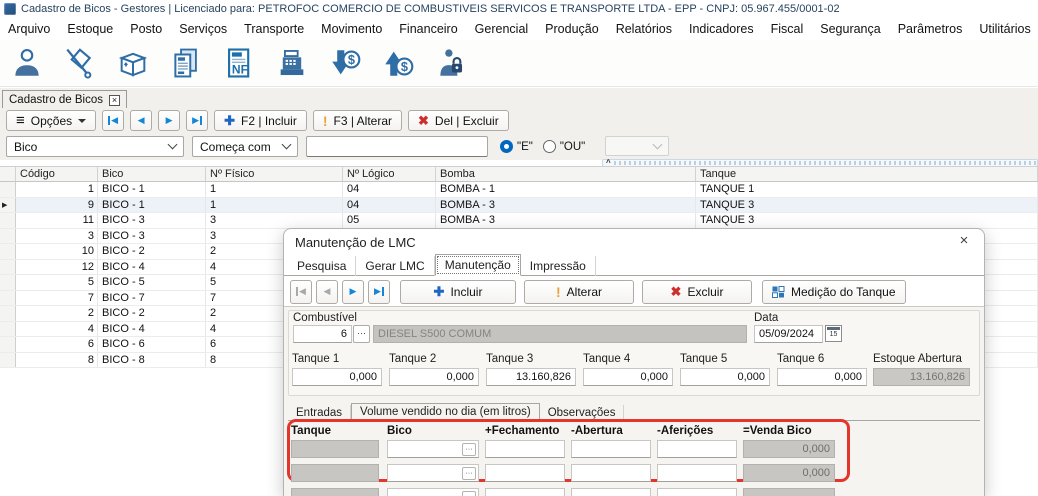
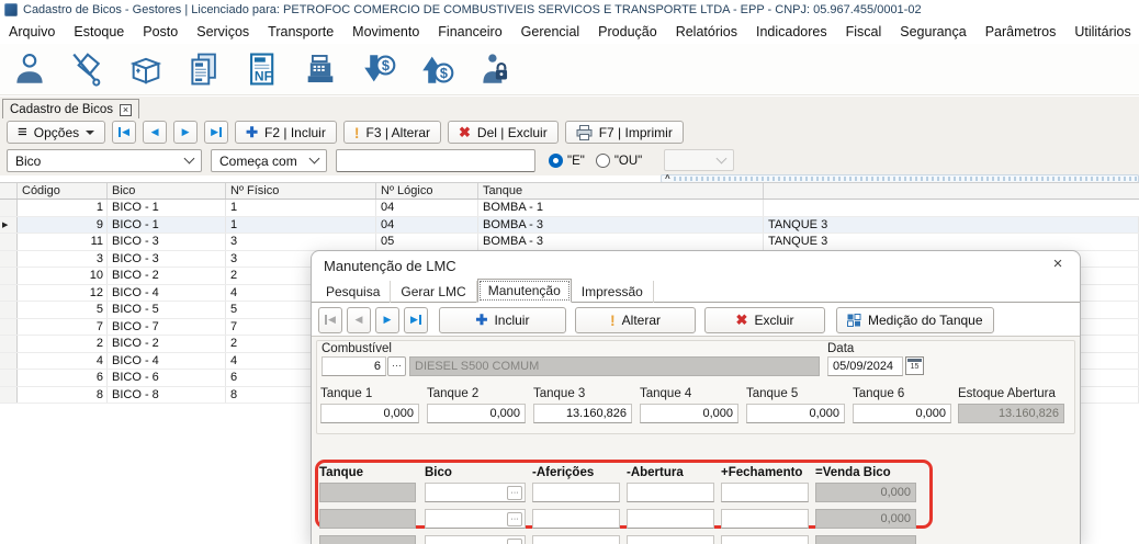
  Cadastro de Bicos - Gestores | Licenciado para: PETROFOC COMERCIO DE COMBUSTIVEIS SERVICOS E TRANSPORTE LTDA - EPP - CNPJ: 05.967.455/0001-02
  Arquivo
  Estoque
  Posto
  Serviços
  Transporte
  Movimento
  Financeiro
  Gerencial
  Produção
  Relatórios
  Indicadores
  Fiscal
  Segurança
  Parâmetros
  Utilitários
  NF
  $
  $
  Cadastro de Bicos
  ×
  ≡
  Opções
  ◀
  ◀
  ▶
  ▶
  ✚
  F2 | Incluir
  !
  F3 | Alterar
  ✖
  Del | Excluir
+ F7 | Imprimir
  Bico
  Começa com
  "E"
  "OU"
  ^
  Código
  Bico
  Nº Físico
  Nº Lógico
- Bomba
  Tanque
  1
  BICO - 1
  1
  04
  BOMBA - 1
- TANQUE 1
  9
  BICO - 1
  1
  04
  BOMBA - 3
  TANQUE 3
  11
  BICO - 3
  3
  05
  BOMBA - 3
  TANQUE 3
  3
  BICO - 3
  3
  10
  BICO - 2
  2
  12
  BICO - 4
  4
  5
  BICO - 5
  5
  7
  BICO - 7
  7
  2
  BICO - 2
  2
  4
  BICO - 4
  4
  6
  BICO - 6
  6
  8
  BICO - 8
  8
  Manutenção de LMC
  ×
  Pesquisa
  Gerar LMC
  Manutenção
  Impressão
  ◀
  ◀
  ▶
  ▶
  ✚
  Incluir
  !
  Alterar
  ✖
  Excluir
  Medição do Tanque
  Combustível
  6
  ···
  DIESEL S500 COMUM
  Data
  05/09/2024
  Tanque 1
  0,000
  Tanque 2
  0,000
  Tanque 3
  13.160,826
  Tanque 4
  0,000
  Tanque 5
  0,000
  Tanque 6
  0,000
  Estoque Abertura
  13.160,826
- Entradas
- Volume vendido no dia (em litros)
- Observações
  Tanque
  Bico
- +Fechamento
+ -Aferições
  -Abertura
- -Aferições
+ +Fechamento
  =Venda Bico
  0,000
  0,000
